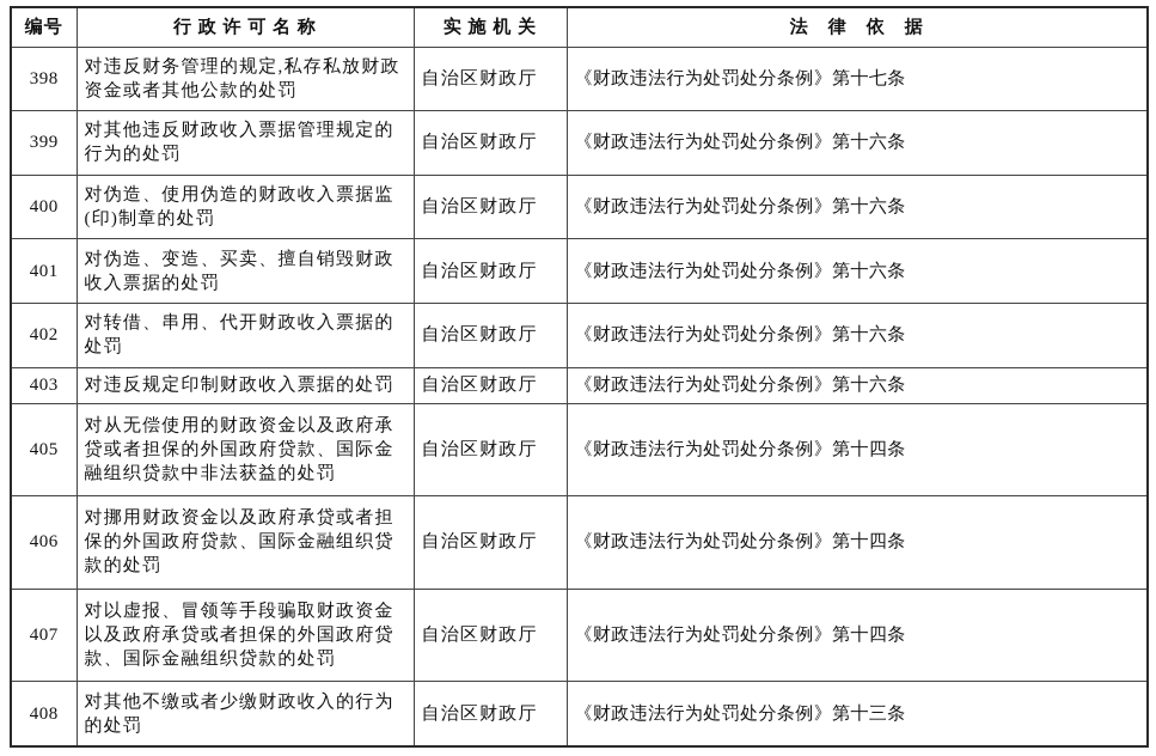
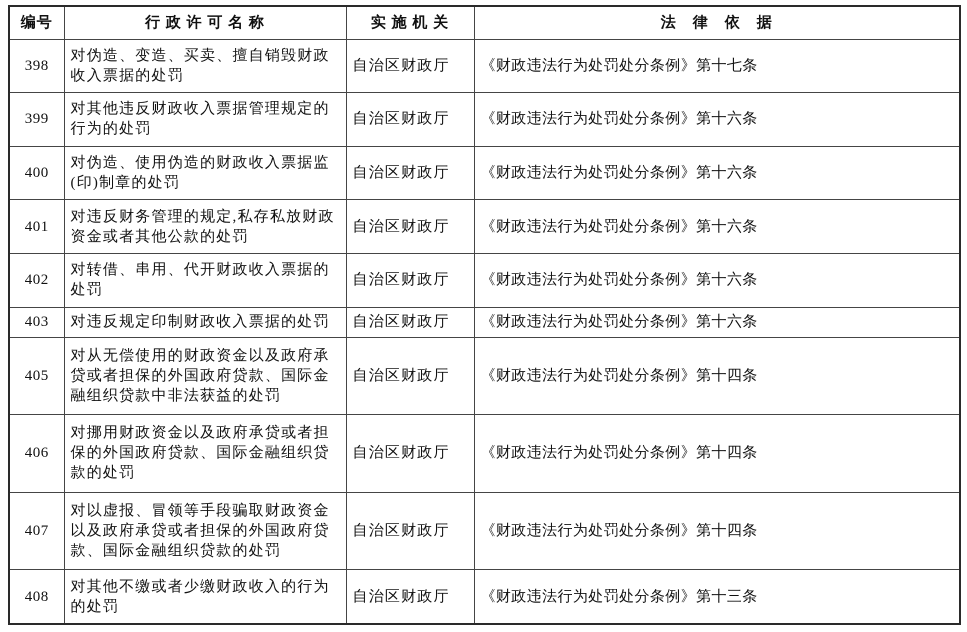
  编号	行 政 许 可 名 称	实 施 机 关	法 律 依 据
- 398	对违反财务管理的规定,私存私放财政资金或者其他公款的处罚	自治区财政厅	《财政违法行为处罚处分条例》第十七条
+ 398	对伪造、变造、买卖、擅自销毁财政收入票据的处罚	自治区财政厅	《财政违法行为处罚处分条例》第十七条
  399	对其他违反财政收入票据管理规定的行为的处罚	自治区财政厅	《财政违法行为处罚处分条例》第十六条
  400	对伪造、使用伪造的财政收入票据监(印)制章的处罚	自治区财政厅	《财政违法行为处罚处分条例》第十六条
- 401	对伪造、变造、买卖、擅自销毁财政收入票据的处罚	自治区财政厅	《财政违法行为处罚处分条例》第十六条
+ 401	对违反财务管理的规定,私存私放财政资金或者其他公款的处罚	自治区财政厅	《财政违法行为处罚处分条例》第十六条
  402	对转借、串用、代开财政收入票据的处罚	自治区财政厅	《财政违法行为处罚处分条例》第十六条
  403	对违反规定印制财政收入票据的处罚	自治区财政厅	《财政违法行为处罚处分条例》第十六条
  405	对从无偿使用的财政资金以及政府承贷或者担保的外国政府贷款、国际金融组织贷款中非法获益的处罚	自治区财政厅	《财政违法行为处罚处分条例》第十四条
  406	对挪用财政资金以及政府承贷或者担保的外国政府贷款、国际金融组织贷款的处罚	自治区财政厅	《财政违法行为处罚处分条例》第十四条
  407	对以虚报、冒领等手段骗取财政资金以及政府承贷或者担保的外国政府贷款、国际金融组织贷款的处罚	自治区财政厅	《财政违法行为处罚处分条例》第十四条
  408	对其他不缴或者少缴财政收入的行为的处罚	自治区财政厅	《财政违法行为处罚处分条例》第十三条
